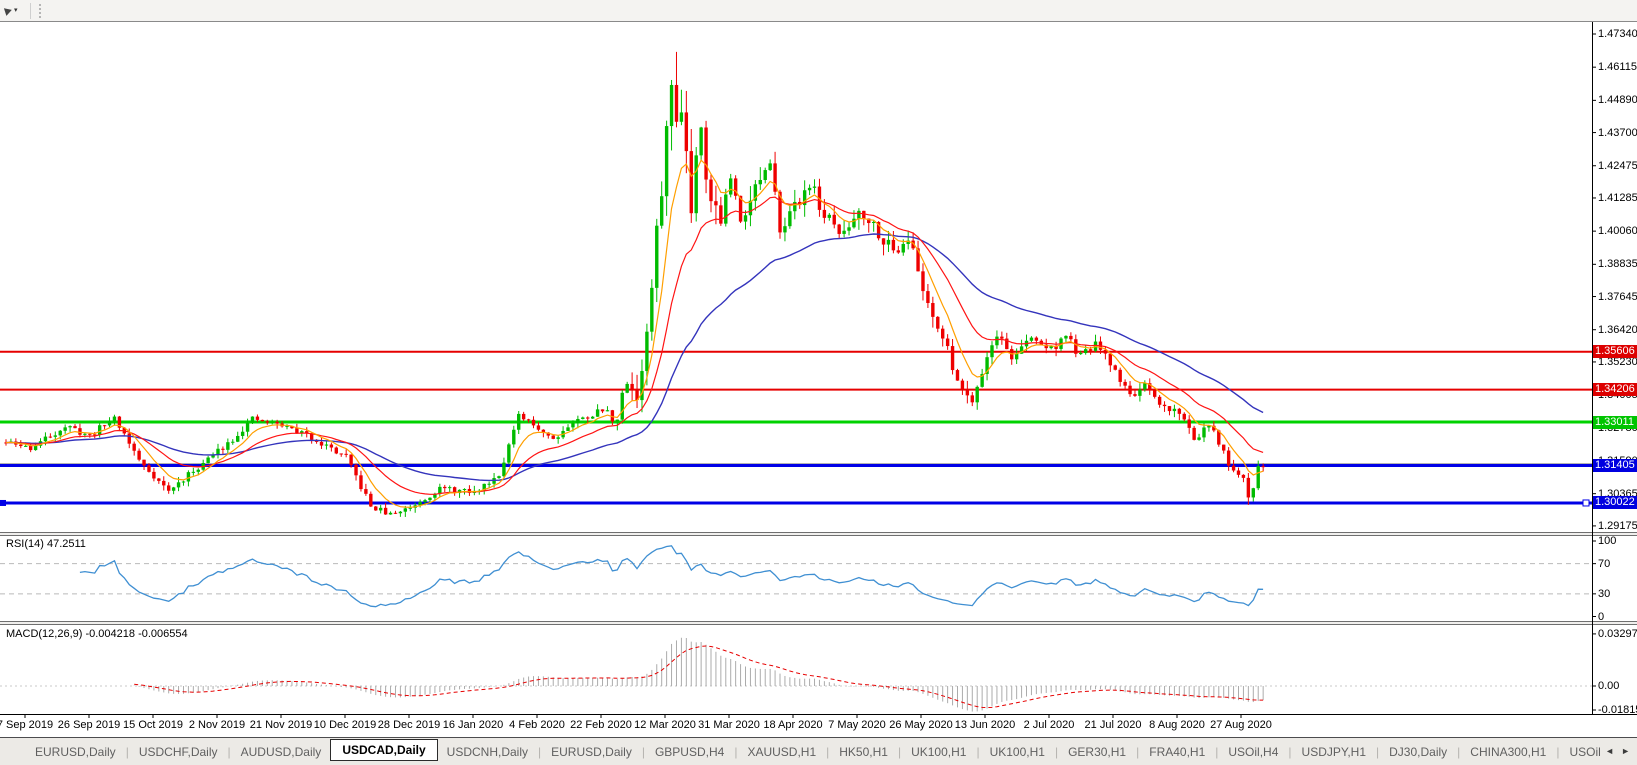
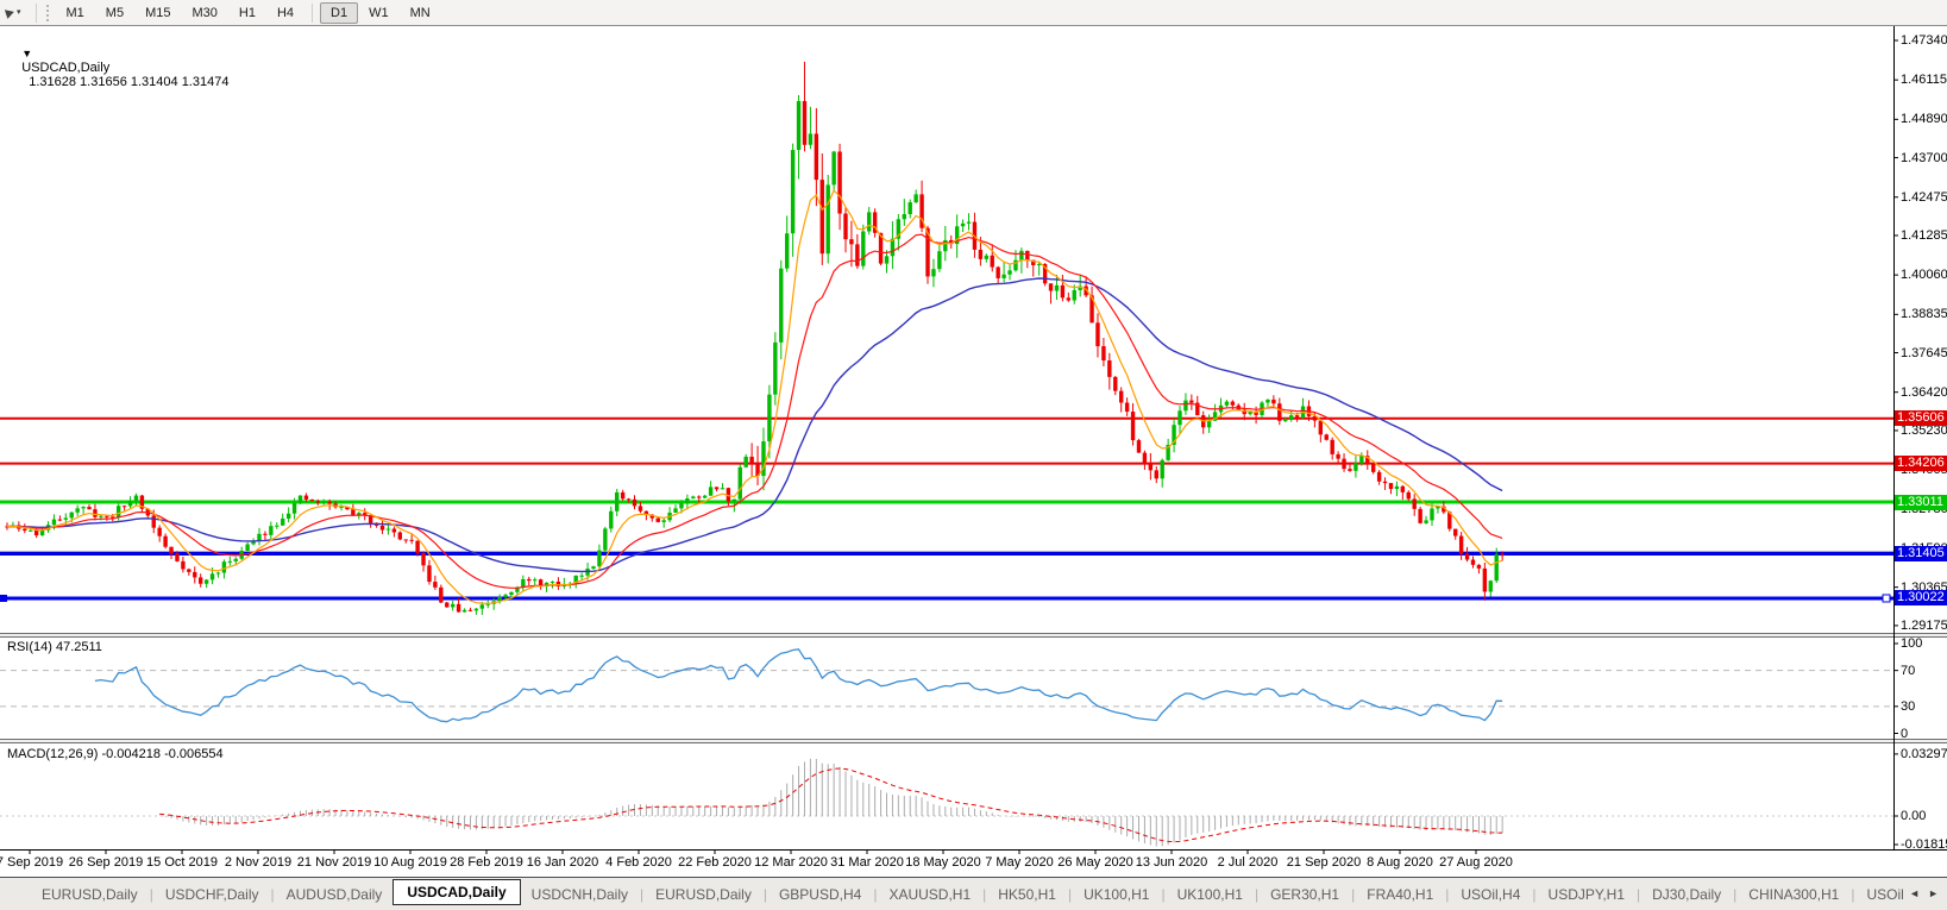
+ M1
+ M5
+ M15
+ M30
+ H1
+ H4
+ D1
+ W1
+ MN
+ ▼ USDCAD,Daily 1.31628 1.31656 1.31404 1.31474
  RSI(14) 47.2511
  MACD(12,26,9) -0.004218 -0.006554
  1.47340
  1.46115
  1.44890
  1.43700
  1.42475
  1.41285
  1.40060
  1.38835
  1.37645
  1.36420
  1.35230
  1.30365
  1.29175
  1.35606
  1.34206
  1.33011
  1.31405
  1.30022
  100
  70
  30
  0
  0.03297
  0.00
  -0.0181
  Sep 2019
  26 Sep 2019
  15 Oct 2019
  2 Nov 2019
  21 Nov 2019
- 10 Dec 2019
+ 10 Aug 2019
- 28 Dec 2019
+ 28 Feb 2019
  16 Jan 2020
  4 Feb 2020
  22 Feb 2020
  12 Mar 2020
  31 Mar 2020
- 18 Apr 2020
+ 18 May 2020
  7 May 2020
  26 May 2020
  13 Jun 2020
  2 Jul 2020
- 21 Jul 2020
+ 21 Sep 2020
  8 Aug 2020
  27 Aug 2020
  EURUSD,Daily
  |
  USDCHF,Daily
  |
  AUDUSD,Daily
  USDCAD,Daily
  USDCNH,Daily
  |
  EURUSD,Daily
  |
  GBPUSD,H4
  |
  XAUUSD,H1
  |
  HK50,H1
  |
  UK100,H1
  |
  UK100,H1
  |
  GER30,H1
  |
  FRA40,H1
  |
  USOil,H4
  |
  USDJPY,H1
  |
  DJ30,Daily
  |
  CHINA300,H1
  |
  ◄
  ►
